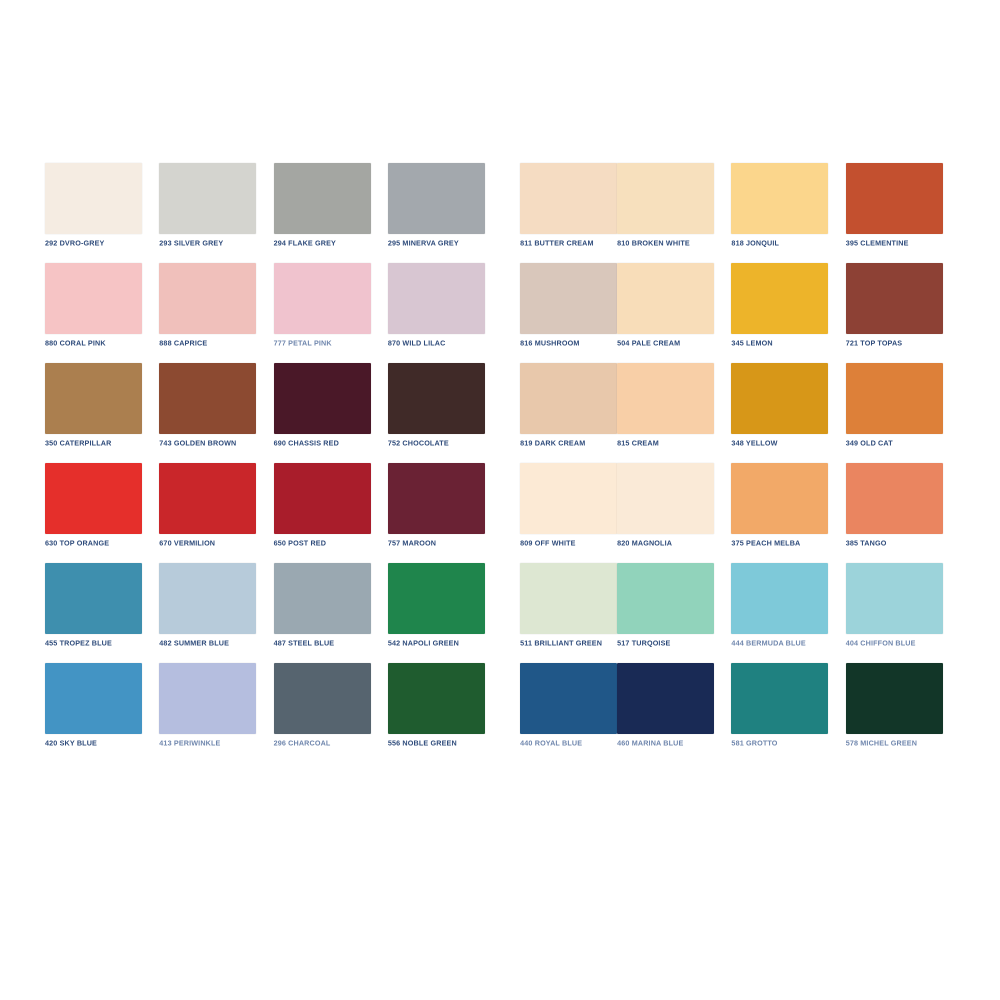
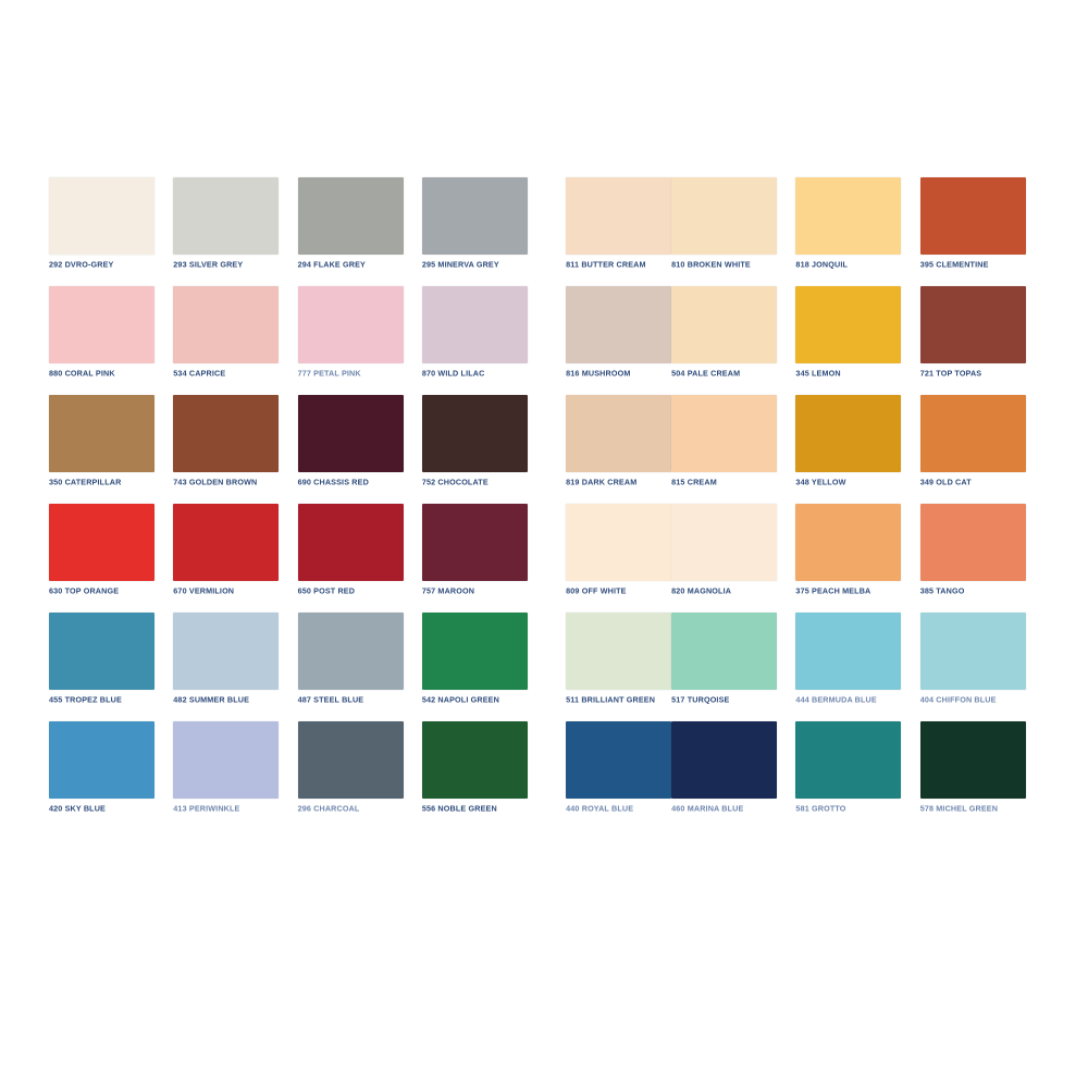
  292 DVRO-GREY
  293 SILVER GREY
  294 FLAKE GREY
  295 MINERVA GREY
  811 BUTTER CREAM
  810 BROKEN WHITE
  818 JONQUIL
  395 CLEMENTINE
  880 CORAL PINK
- 888 CAPRICE
+ 534 CAPRICE
  777 PETAL PINK
  870 WILD LILAC
  816 MUSHROOM
  504 PALE CREAM
  345 LEMON
  721 TOP TOPAS
  350 CATERPILLAR
  743 GOLDEN BROWN
  690 CHASSIS RED
  752 CHOCOLATE
  819 DARK CREAM
  815 CREAM
  348 YELLOW
  349 OLD CAT
  630 TOP ORANGE
  670 VERMILION
  650 POST RED
  757 MAROON
  809 OFF WHITE
  820 MAGNOLIA
  375 PEACH MELBA
  385 TANGO
  455 TROPEZ BLUE
  482 SUMMER BLUE
  487 STEEL BLUE
  542 NAPOLI GREEN
  511 BRILLIANT GREEN
  517 TURQOISE
  444 BERMUDA BLUE
  404 CHIFFON BLUE
  420 SKY BLUE
  413 PERIWINKLE
  296 CHARCOAL
  556 NOBLE GREEN
  440 ROYAL BLUE
  460 MARINA BLUE
  581 GROTTO
  578 MICHEL GREEN
